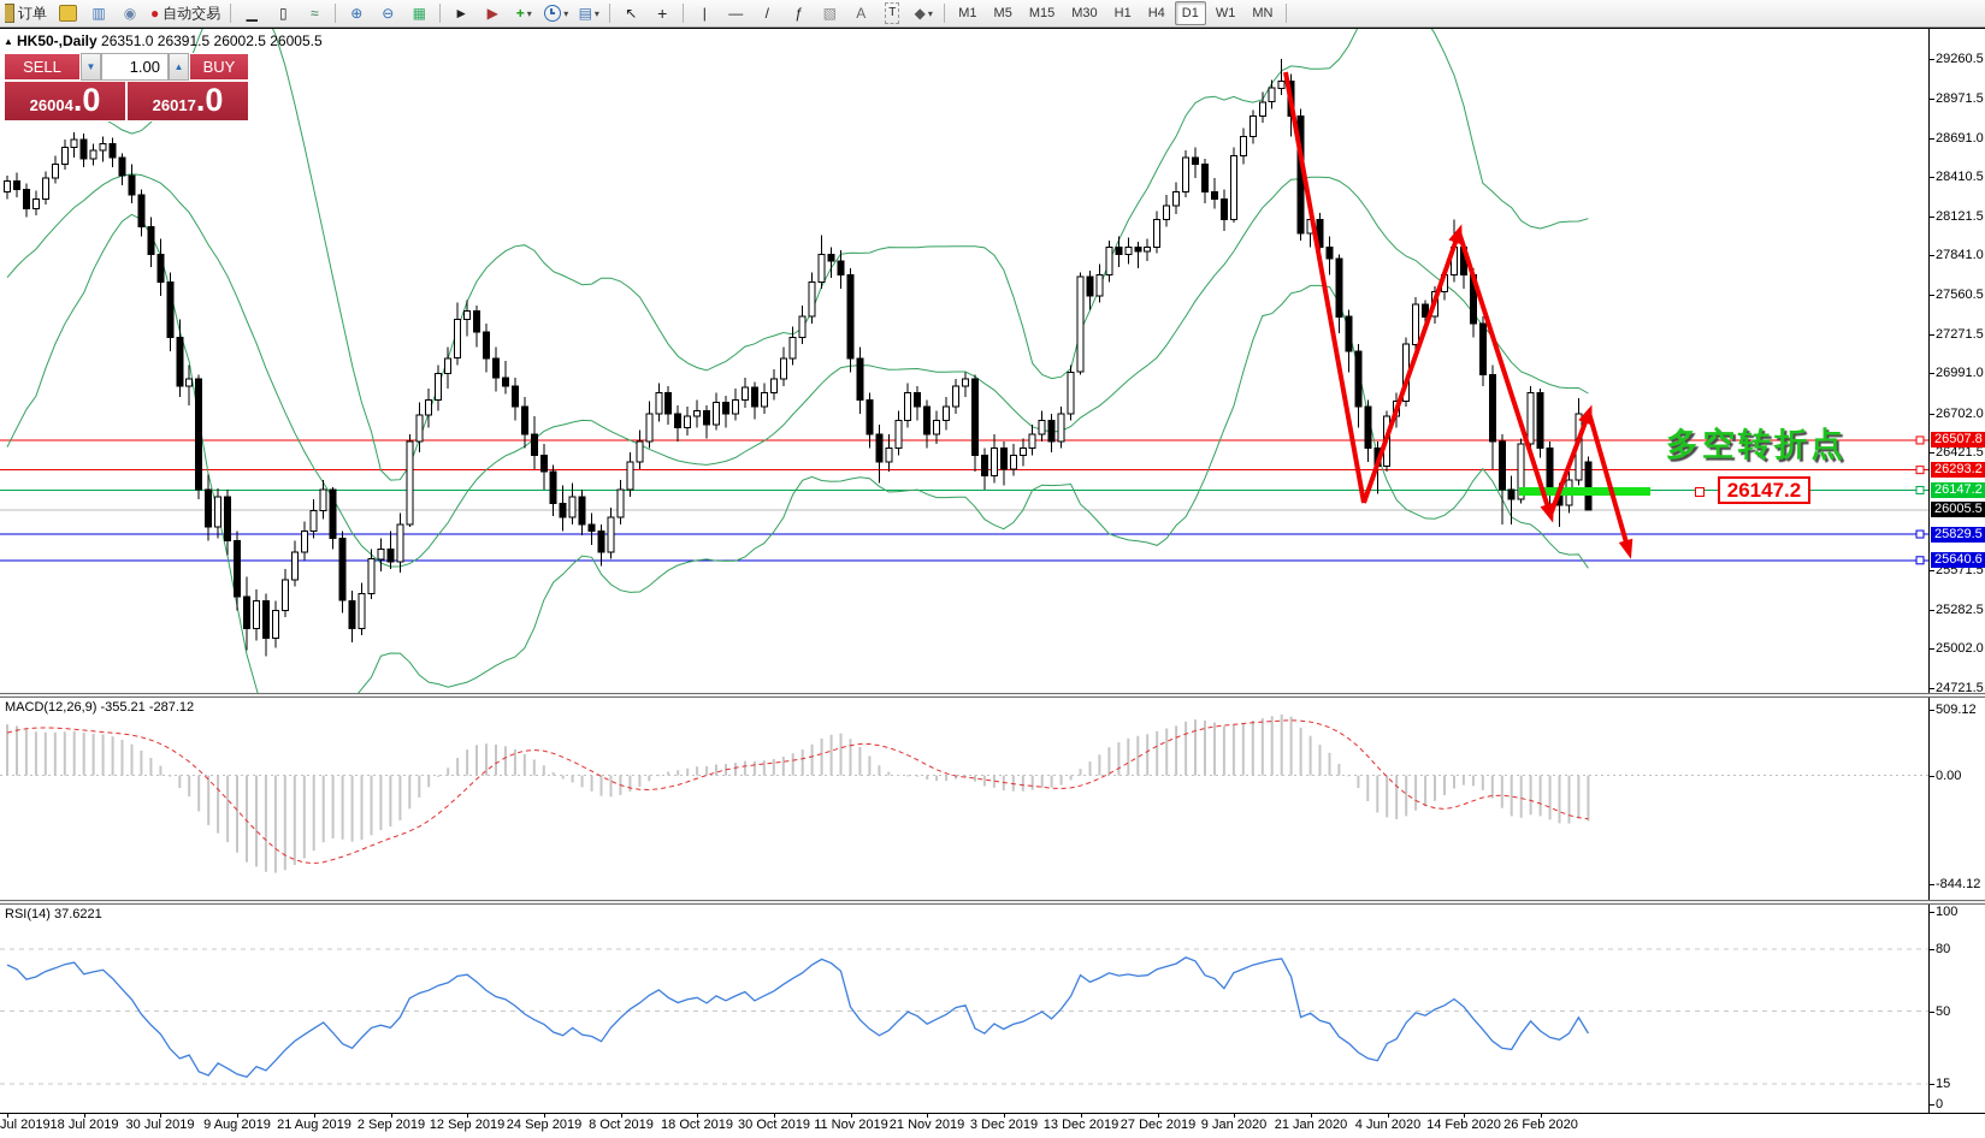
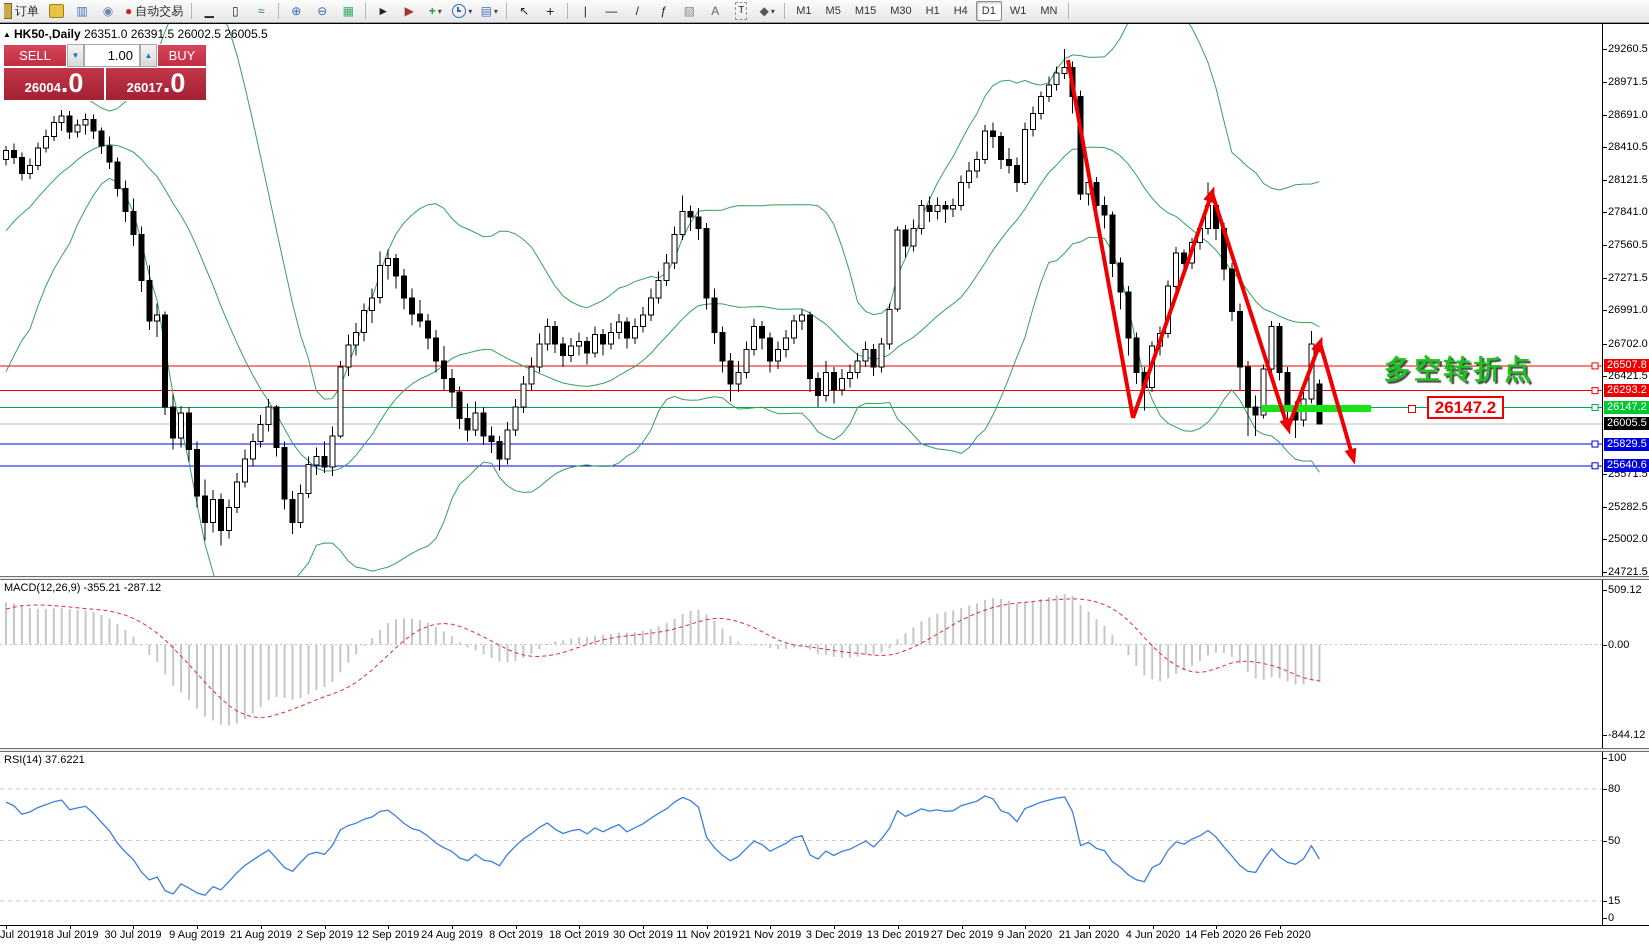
  订单
  ▥
  ◉
  ●
  自动交易
  ▁
  ▯
  ≈
  ⊕
  ⊖
  ▦
  ►
  ▶
  +
  ▾
  ▾
  ▤
  ▾
  ↖
  +
  |
  —
  /
  ƒ
  ▧
  A
  T
  ◆
  ▾
  M1 M5 M15 M30 H1 H4 D1 W1 MN
  ▲
  HK50-,Daily 26351.0 26391.5 26002.5 26005.5
  SELL
  ▼
  1.00
  ▲
  BUY
  26004
  .0
  26017
  .0
  多空转折点
  26147.2
  MACD(12,26,9) -355.21 -287.12
  RSI(14) 37.6221
  29260.5
  28971.5
  28691.0
  28410.5
  28121.5
  27841.0
  27560.5
  27271.5
  26991.0
  26702.0
  26421.5
  25571.5
  25282.5
  25002.0
  24721.5
  26507.8
  26293.2
  26147.2
  26005.5
  25829.5
  25640.6
  509.12
  0.00
  -844.12
  100
  80
  50
  15
  0
  Jul 2019
  18 Jul 2019
  30 Jul 2019
  9 Aug 2019
  21 Aug 2019
  2 Sep 2019
  12 Sep 2019
- 24 Sep 2019
+ 24 Aug 2019
  8 Oct 2019
  18 Oct 2019
  30 Oct 2019
  11 Nov 2019
  21 Nov 2019
  3 Dec 2019
  13 Dec 2019
  27 Dec 2019
  9 Jan 2020
  21 Jan 2020
  4 Jun 2020
  14 Feb 2020
  26 Feb 2020
